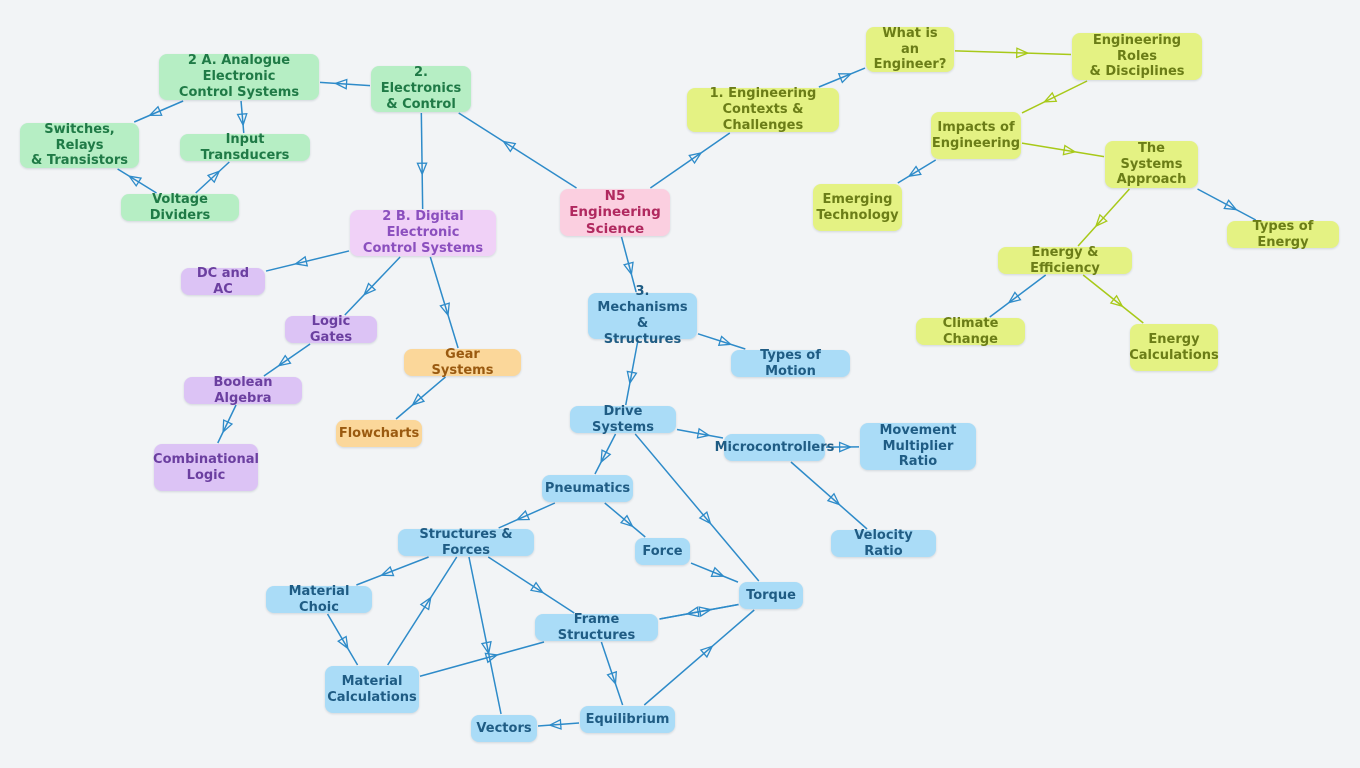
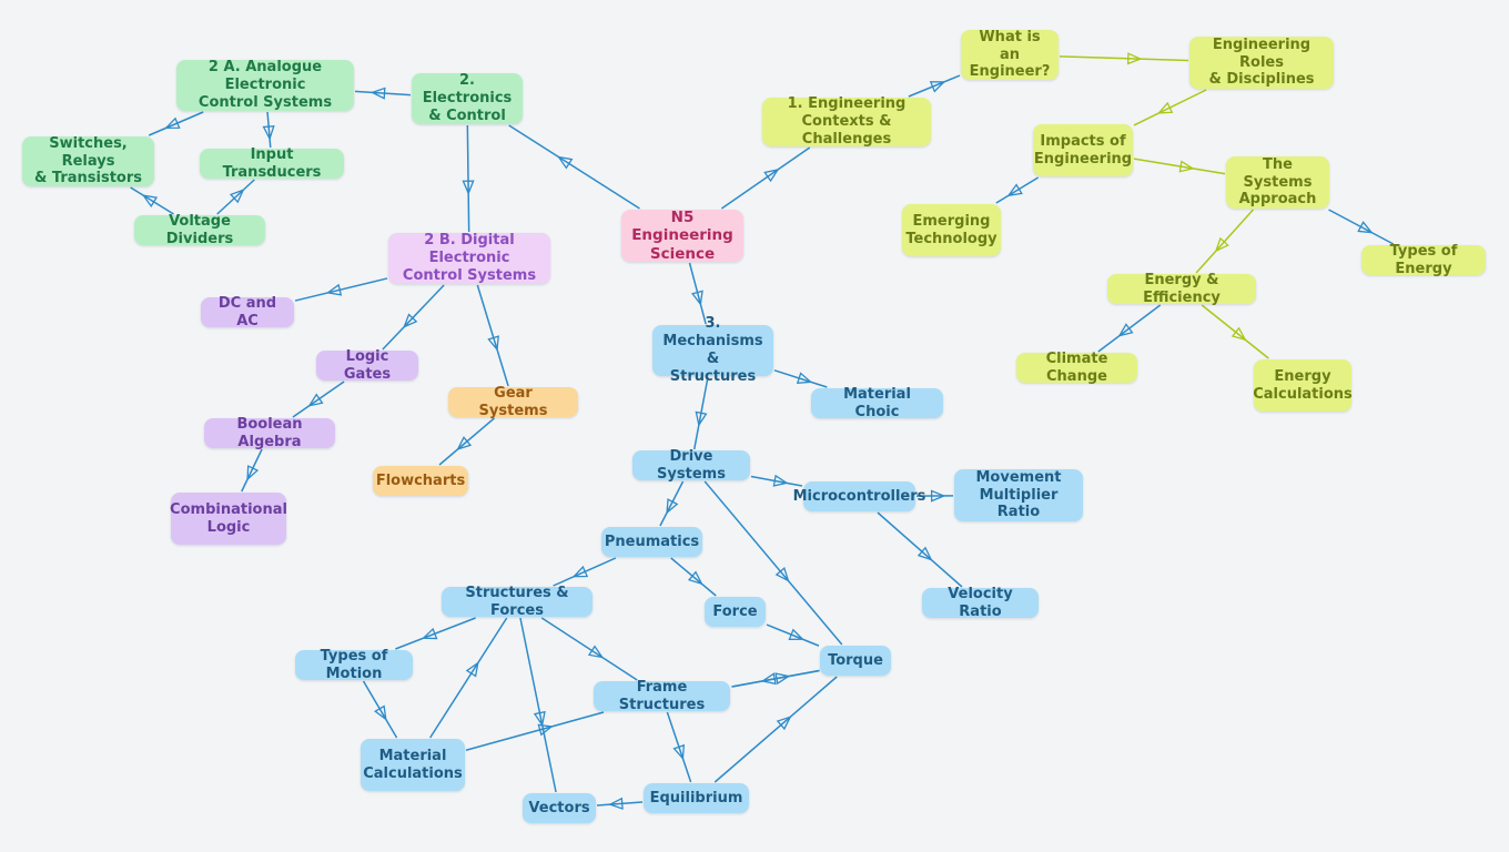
  N5 Engineering
  Science
  1. Engineering
  Contexts & Challenges
  What is an
  Engineer?
  Engineering Roles
  & Disciplines
  Impacts of
  Engineering
  The Systems
  Approach
  Emerging
  Technology
  Energy & Efficiency
  Types of Energy
  Climate Change
  Energy
  Calculations
  2. Electronics
  & Control
  2 A. Analogue Electronic
  Control Systems
  Switches, Relays
  & Transistors
  Input Transducers
  Voltage Dividers
  2 B. Digital Electronic
  Control Systems
  DC and AC
  Logic Gates
  Boolean Algebra
  Combinational
  Logic
  Gear Systems
  Flowcharts
  3. Mechanisms
  & Structures
- Types of Motion
+ Material Choic
  Drive Systems
  Microcontrollers
  Movement
  Multiplier Ratio
  Velocity Ratio
  Pneumatics
  Force
  Torque
  Structures & Forces
- Material Choic
+ Types of Motion
  Frame Structures
  Material
  Calculations
  Vectors
  Equilibrium
